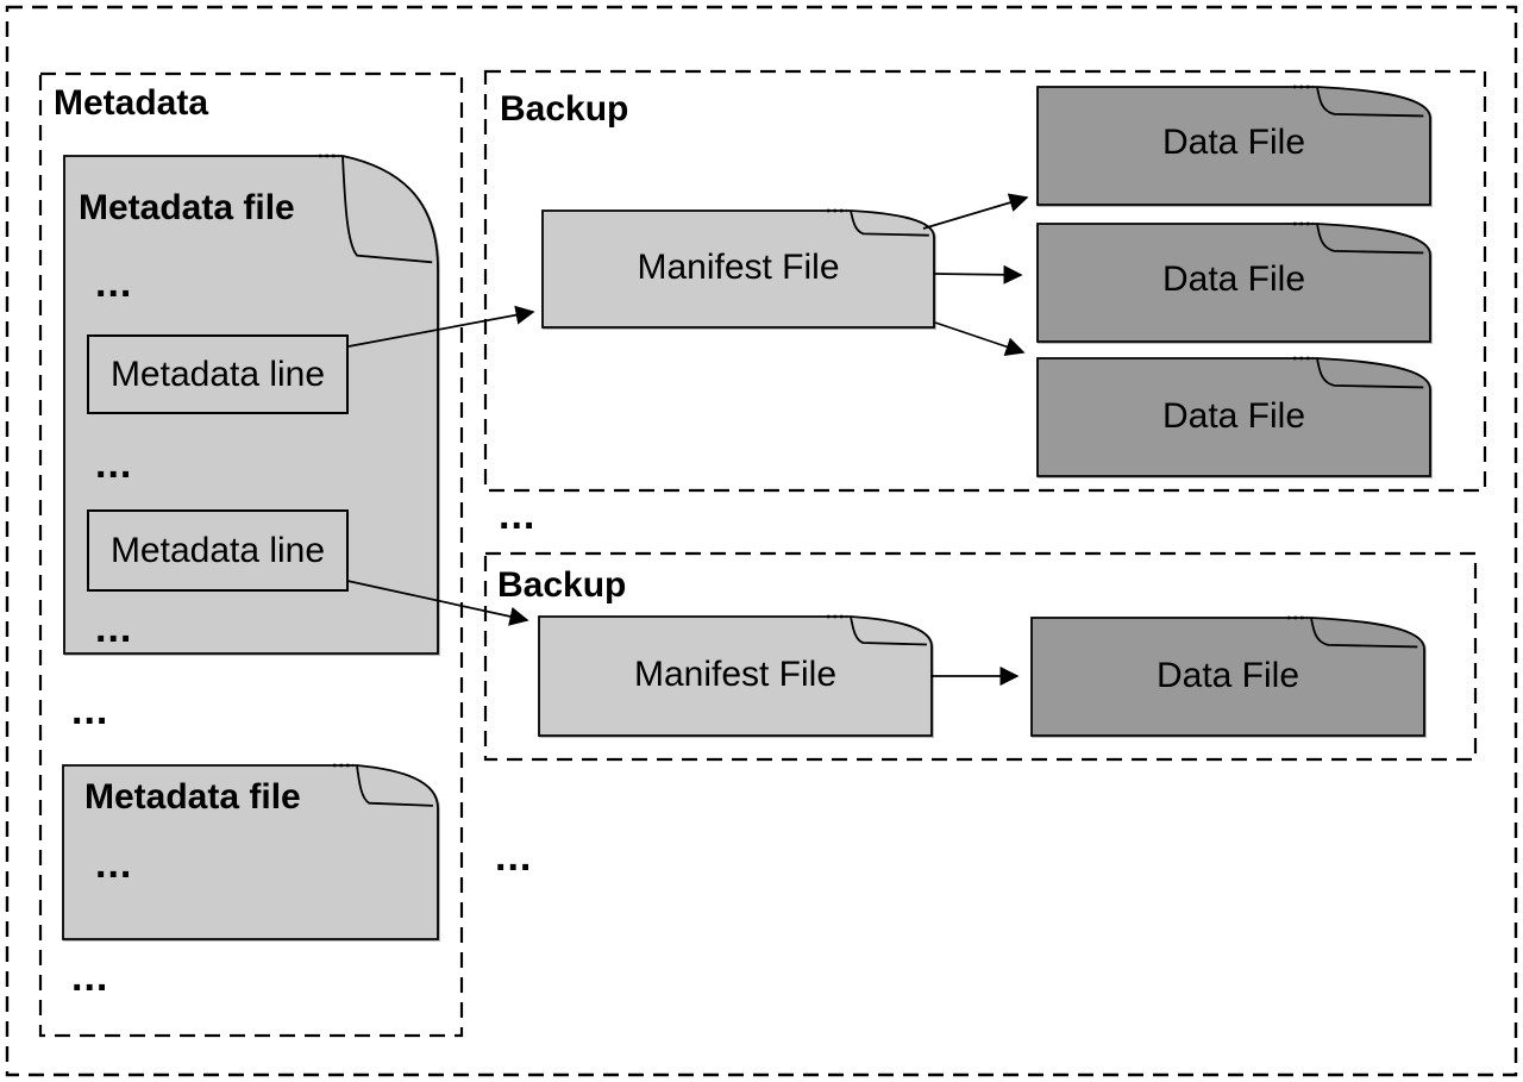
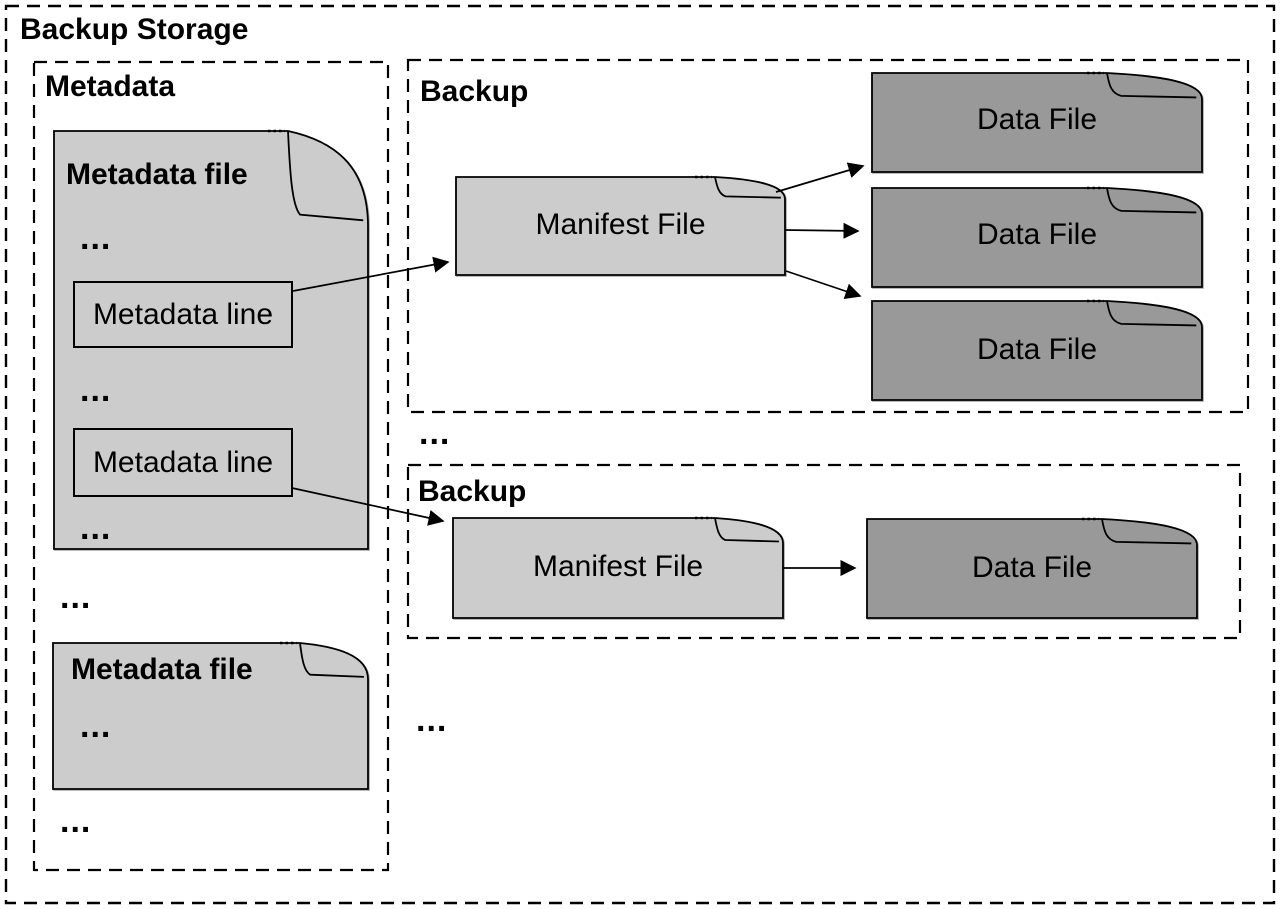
+ Backup Storage
  Metadata
  Backup
  Backup
  Metadata file
  ...
  Metadata line
  ...
  Metadata line
  ...
  ...
  Metadata file
  ...
  ...
  Manifest File
  Data File
  Data File
  Data File
  ...
  Manifest File
  Data File
  ...
